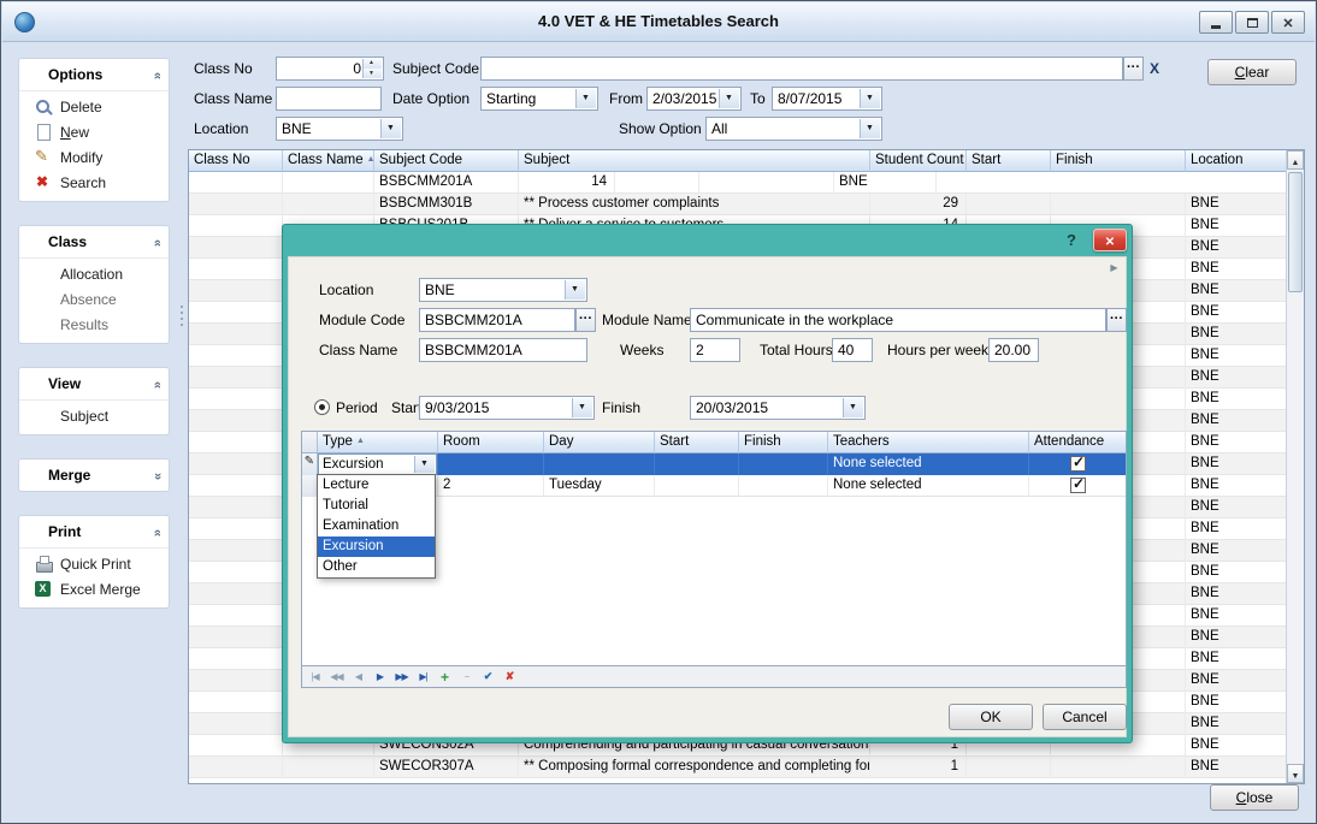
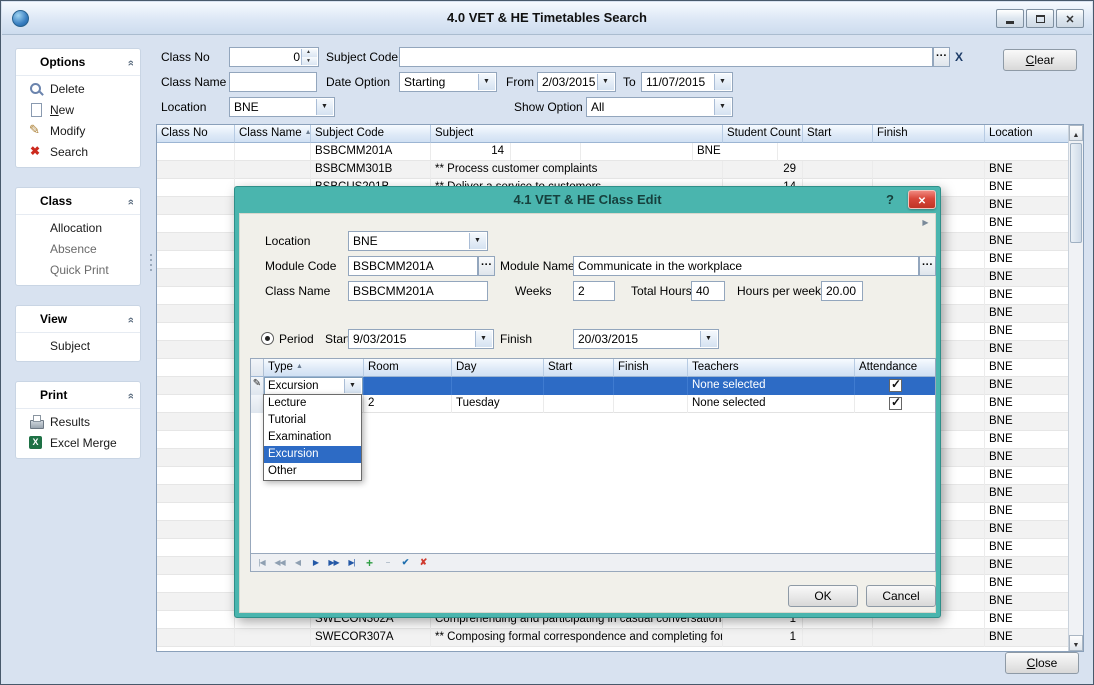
  4.0 VET & HE Timetables Search
  Options
  Delete
  New
  Modify
  Search
  Class
  Allocation
  Absence
- Results
+ Quick Print
  View
  Subject
- Merge
  Print
- Quick Print
+ Results
  Excel Merge
  Class No
  0
  Subject Code
  ···
  X
  Clear
  Class Name
  Date Option
  Starting
  From
  2/03/2015
  To
- 8/07/2015
+ 11/07/2015
  Location
  BNE
  Show Option
  All
  Class No
  Class Name
  Subject Code
  Subject
  Student Count
  Start
  Finish
  Location
  BSBCMM201A
  14
  BNE
  BSBCMM301B
  ** Process customer complaints
  29
  BNE
  BNE
  BNE
  BNE
  BNE
  BNE
  BNE
  BNE
  BNE
  BNE
  BNE
  BNE
  BNE
  BNE
  BNE
  BNE
  BNE
  BNE
  BNE
  BNE
  BNE
  BNE
  BNE
  BNE
  BNE
  SWECON302A
  Comprehending and participating in casual conversation
  1
  BNE
  SWECOR307A
  ** Composing formal correspondence and completing for
  1
  BNE
  Close
+ 4.1 VET & HE Class Edit
  ?
  Location
  BNE
  Module Code
  BSBCMM201A
  ···
  Module Name
  Communicate in the workplace
  ···
  Class Name
  BSBCMM201A
  Weeks
  2
  Total Hours
  40
  Hours per week
  20.00
  Period
  Star
  9/03/2015
  Finish
  20/03/2015
  Type
  Room
  Day
  Start
  Finish
  Teachers
  Attendance
  ✎
  Excursion
  None selected
  2
  Tuesday
  None selected
  |◀
  ◀◀
  ◀
  ▶
  ▶▶
  ▶|
  +
  −
  ✔
  ✘
  Lecture
  Tutorial
  Examination
  Excursion
  Other
  OK
  Cancel
